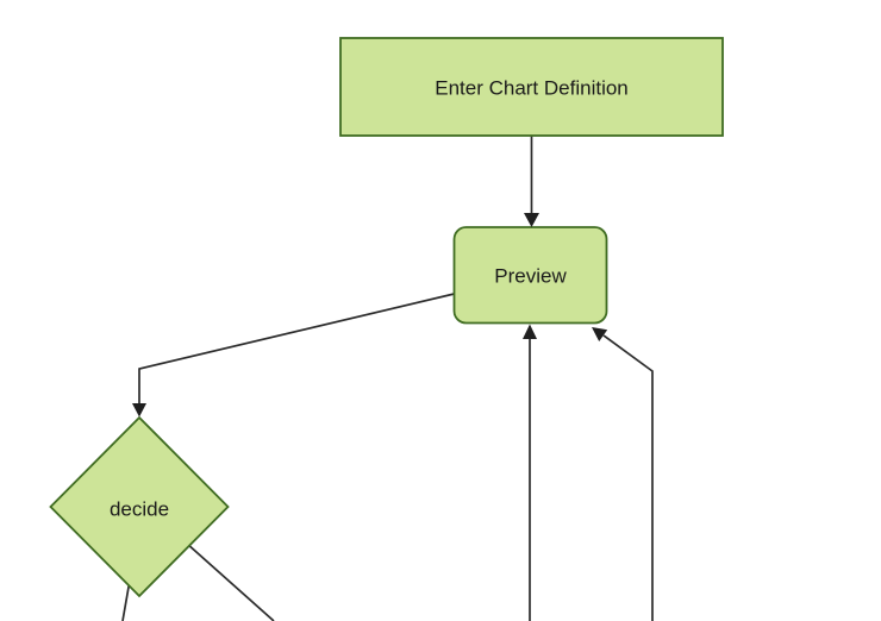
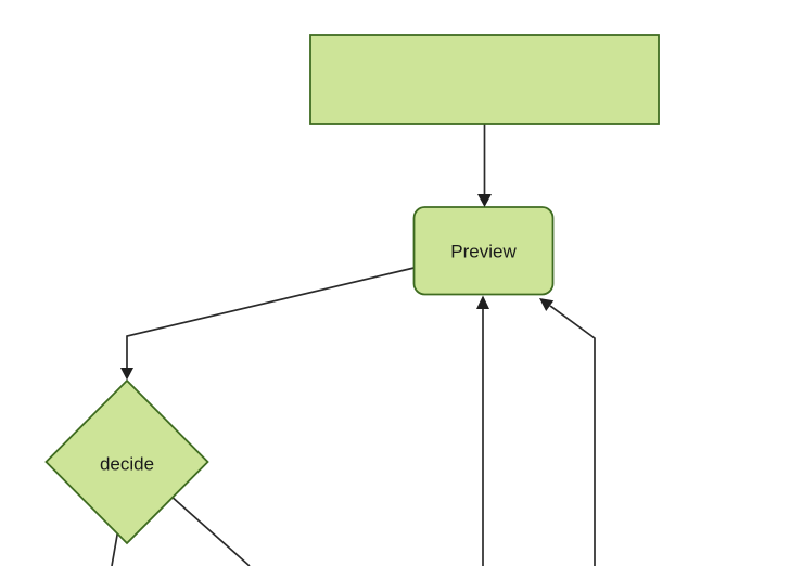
- Enter Chart Definition
  Preview
  decide
